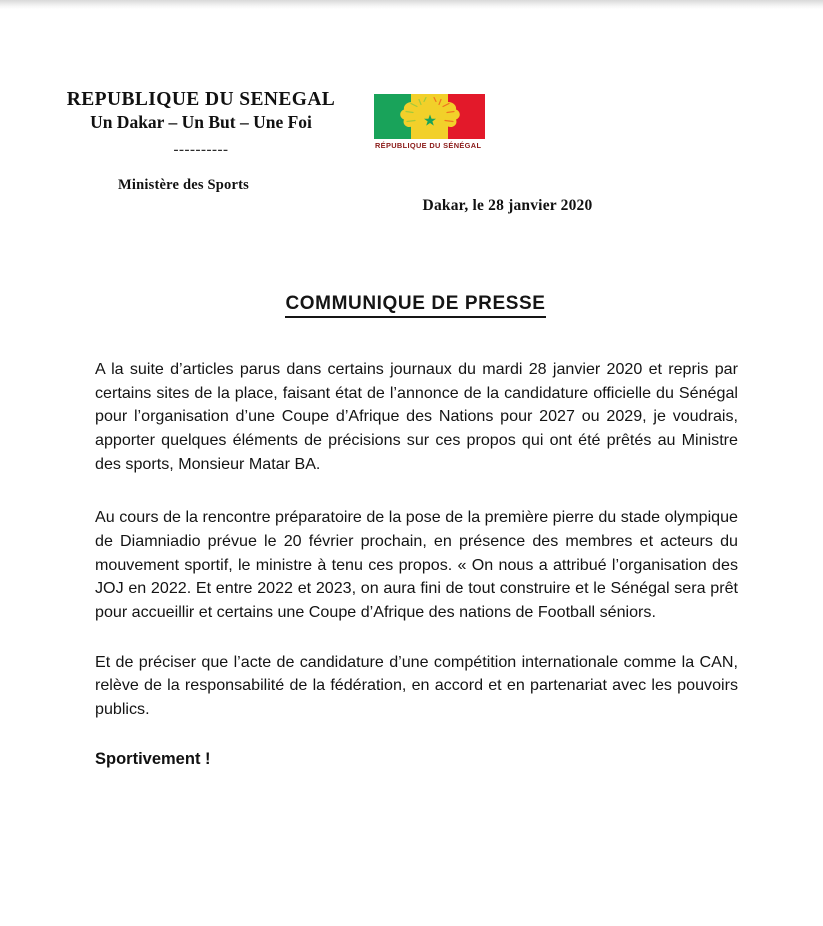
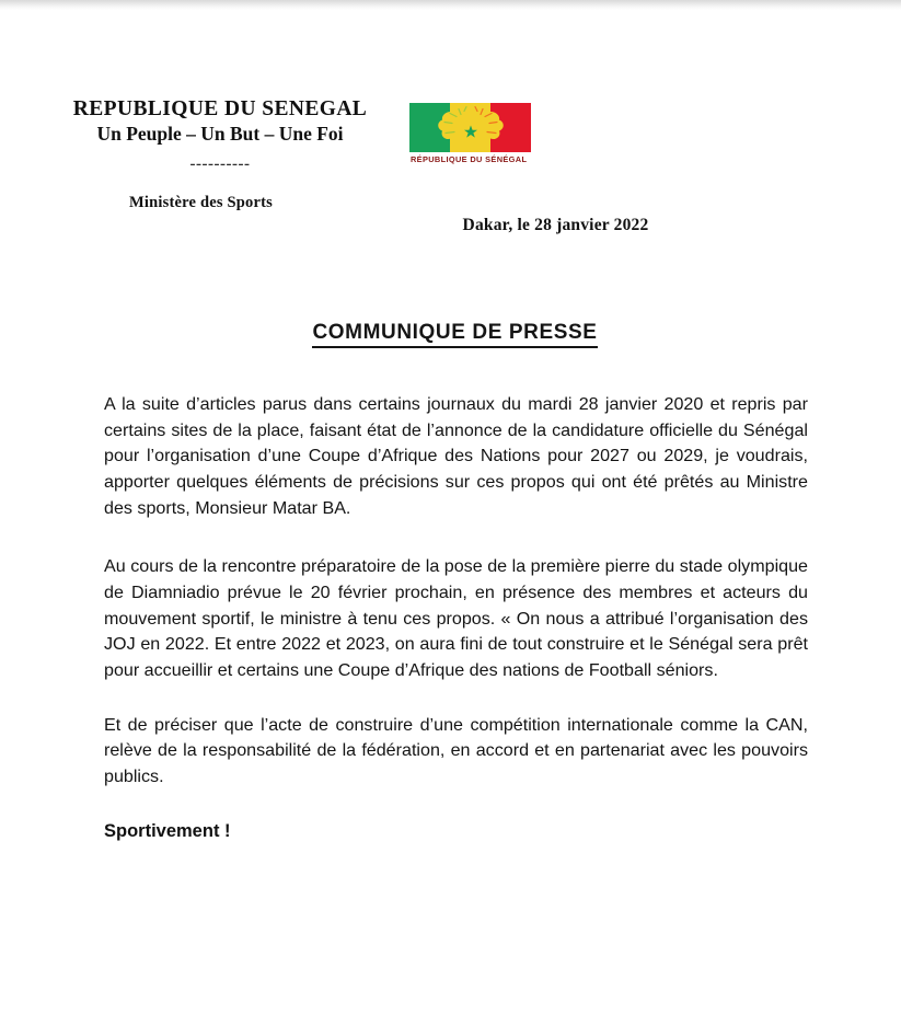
  REPUBLIQUE DU SENEGAL
- Un Dakar – Un But – Une Foi
+ Un Peuple – Un But – Une Foi
  ----------
  Ministère des Sports
  RÉPUBLIQUE DU SÉNÉGAL
- Dakar, le 28 janvier 2020
+ Dakar, le 28 janvier 2022
  COMMUNIQUE DE PRESSE
  A la suite d’articles parus dans certains journaux du mardi 28 janvier 2020 et repris par certains sites de la place, faisant état de l’annonce de la candidature officielle du Sénégal pour l’organisation d’une Coupe d’Afrique des Nations pour 2027 ou 2029, je voudrais, apporter quelques éléments de précisions sur ces propos qui ont été prêtés au Ministre des sports, Monsieur Matar BA.
  Au cours de la rencontre préparatoire de la pose de la première pierre du stade olympique de Diamniadio prévue le 20 février prochain, en présence des membres et acteurs du mouvement sportif, le ministre à tenu ces propos. « On nous a attribué l’organisation des JOJ en 2022. Et entre 2022 et 2023, on aura fini de tout construire et le Sénégal sera prêt pour accueillir et certains une Coupe d’Afrique des nations de Football séniors.
- Et de préciser que l’acte de candidature d’une compétition internationale comme la CAN, relève de la responsabilité de la fédération, en accord et en partenariat avec les pouvoirs publics.
+ Et de préciser que l’acte de construire d’une compétition internationale comme la CAN, relève de la responsabilité de la fédération, en accord et en partenariat avec les pouvoirs publics.
  Sportivement !
